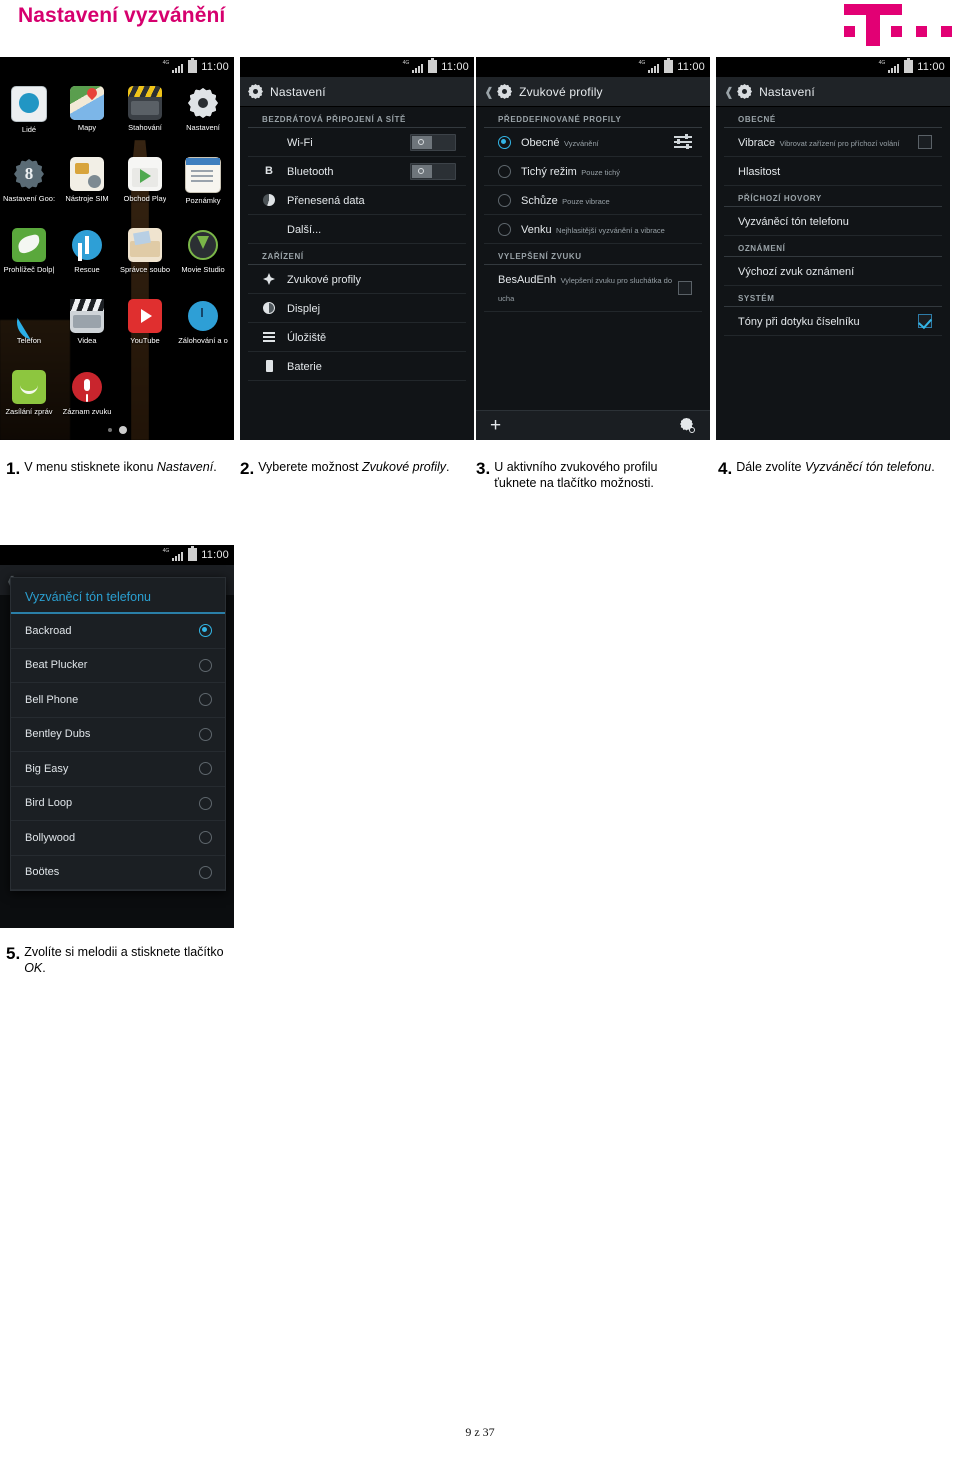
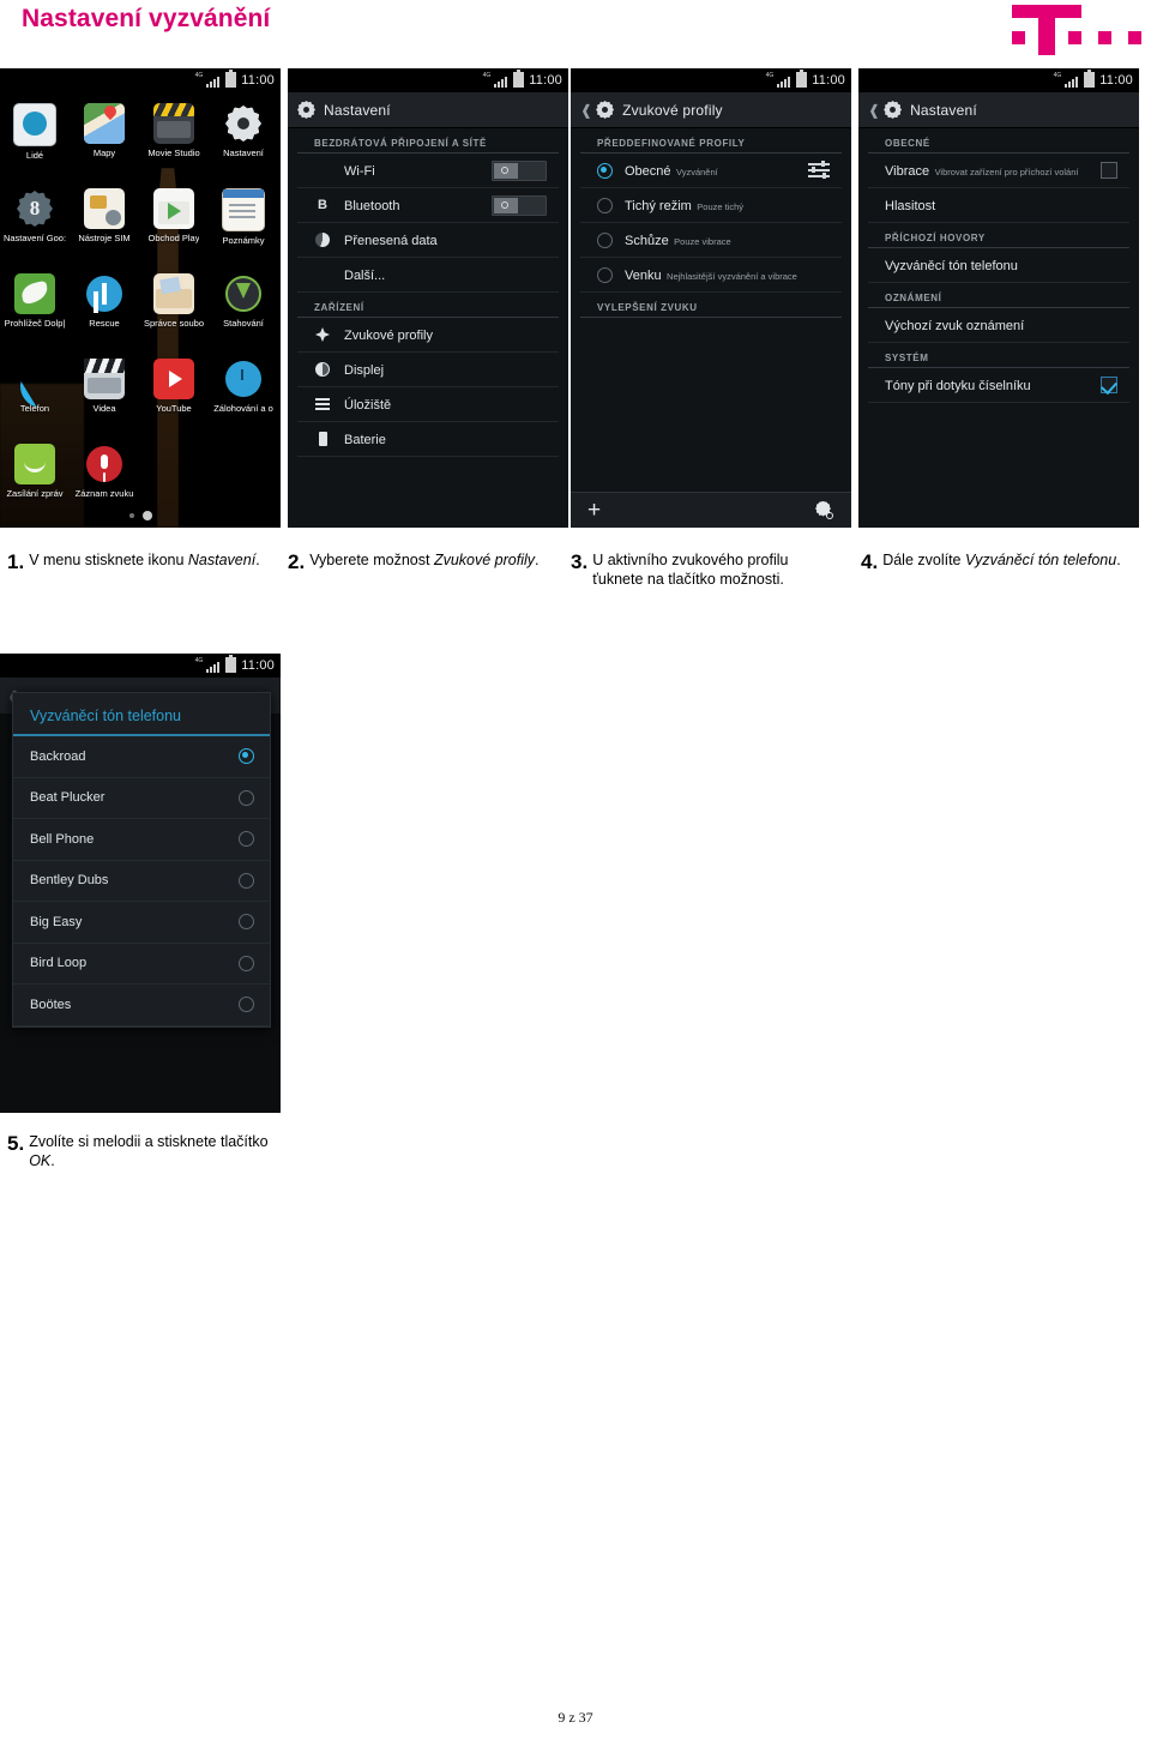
  Nastavení vyzvánění
  11:00
  Lidé
  Mapy
- Stahování
+ Movie Studio
  Nastavení
  Nastavení Goo:
  Nástroje SIM
  Obchod Play
  Poznámky
  Prohlížeč Dolp|
  Rescue
  Správce soubo
- Movie Studio
+ Stahování
  Telefon
  Videa
  YouTube
  Zálohování a o
  Zasílání zpráv
  Záznam zvuku
  11:00
  Nastavení
  BEZDRÁTOVÁ PŘIPOJENÍ A SÍTĚ
  Wi-Fi
  Bluetooth
  Přenesená data
  Další...
  ZAŘÍZENÍ
  Zvukové profily
  Displej
  Úložiště
  Baterie
  11:00
  ❰
  Zvukové profily
  PŘEDDEFINOVANÉ PROFILY
  Obecné Vyzvánění
  Tichý režim Pouze tichý
  Schůze Pouze vibrace
  Venku Nejhlasitější vyzvánění a vibrace
  VYLEPŠENÍ ZVUKU
- BesAudEnh Vylepšení zvuku pro sluchátka do ucha
  +
  11:00
  ❰
  Nastavení
  OBECNÉ
  Vibrace Vibrovat zařízení pro příchozí volání
  Hlasitost
  PŘÍCHOZÍ HOVORY
  Vyzváněcí tón telefonu
  OZNÁMENÍ
  Výchozí zvuk oznámení
  SYSTÉM
  Tóny při dotyku číselníku
  11:00
  Vyzváněcí tón telefonu
  Backroad
  Beat Plucker
  Bell Phone
  Bentley Dubs
  Big Easy
  Bird Loop
- Bollywood
  Boötes
  1.
  V menu stisknete ikonu Nastavení.
  2.
  Vyberete možnost Zvukové profily.
  3.
  U aktivního zvukového profilu ťuknete na tlačítko možnosti.
  4.
  Dále zvolíte Vyzváněcí tón telefonu.
  5.
  Zvolíte si melodii a stisknete tlačítko OK.
  9 z 37
